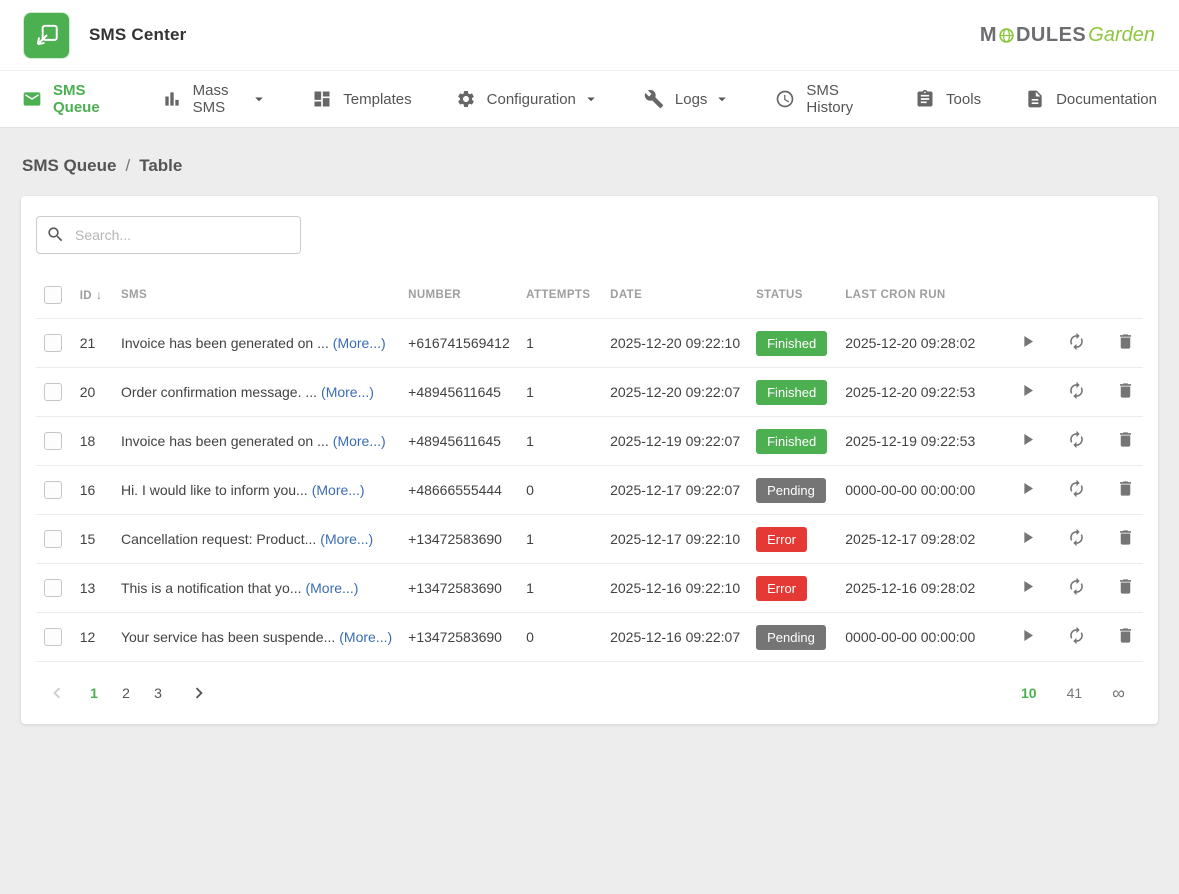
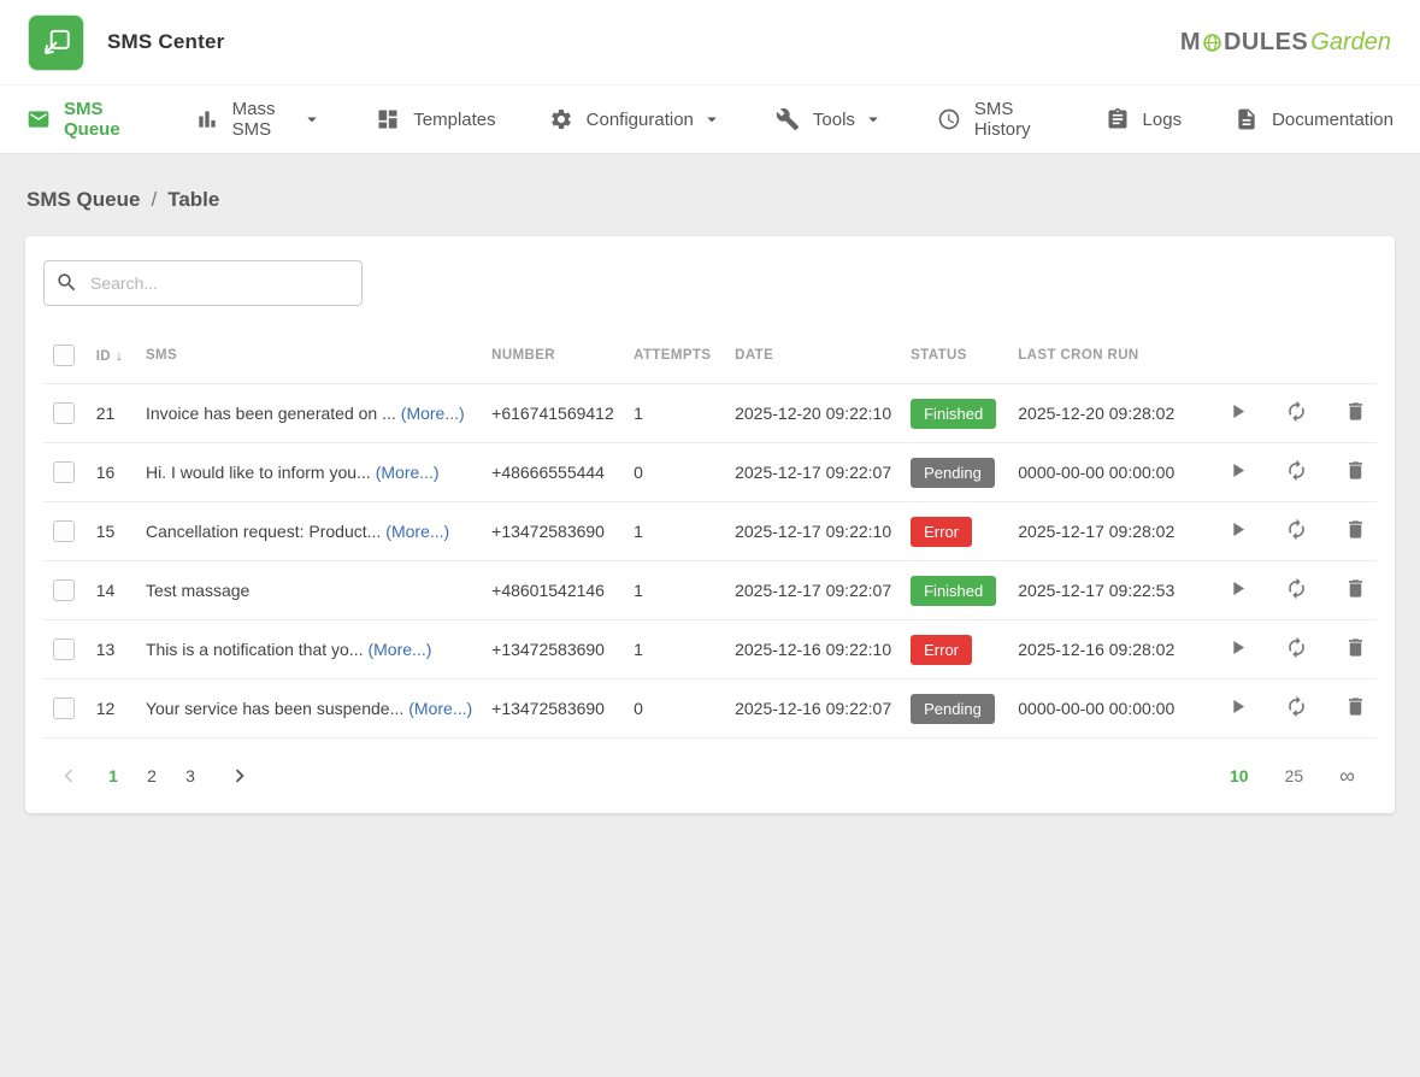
  SMS Center
  M
  DULES
  Garden
  SMS Queue
  Mass SMS
  Templates
  Configuration
- Logs
+ Tools
  SMS History
- Tools
+ Logs
  Documentation
  SMS Queue
  /
  Table
  Search...
  	ID ↓	SMS	NUMBER	ATTEMPTS	DATE	STATUS	LAST CRON RUN
  	21	Invoice has been generated on ... (More...)	+616741569412	1	2025-12-20 09:22:10	Finished	2025-12-20 09:28:02
- 	20	Order confirmation message. ... (More...)	+48945611645	1	2025-12-20 09:22:07	Finished	2025-12-20 09:22:53
- 	18	Invoice has been generated on ... (More...)	+48945611645	1	2025-12-19 09:22:07	Finished	2025-12-19 09:22:53
  	16	Hi. I would like to inform you... (More...)	+48666555444	0	2025-12-17 09:22:07	Pending	0000-00-00 00:00:00
  	15	Cancellation request: Product... (More...)	+13472583690	1	2025-12-17 09:22:10	Error	2025-12-17 09:28:02
+ 	14	Test massage	+48601542146	1	2025-12-17 09:22:07	Finished	2025-12-17 09:22:53
  	13	This is a notification that yo... (More...)	+13472583690	1	2025-12-16 09:22:10	Error	2025-12-16 09:28:02
  	12	Your service has been suspende... (More...)	+13472583690	0	2025-12-16 09:22:07	Pending	0000-00-00 00:00:00
  1
  2
  3
  10
- 41
+ 25
  ∞
